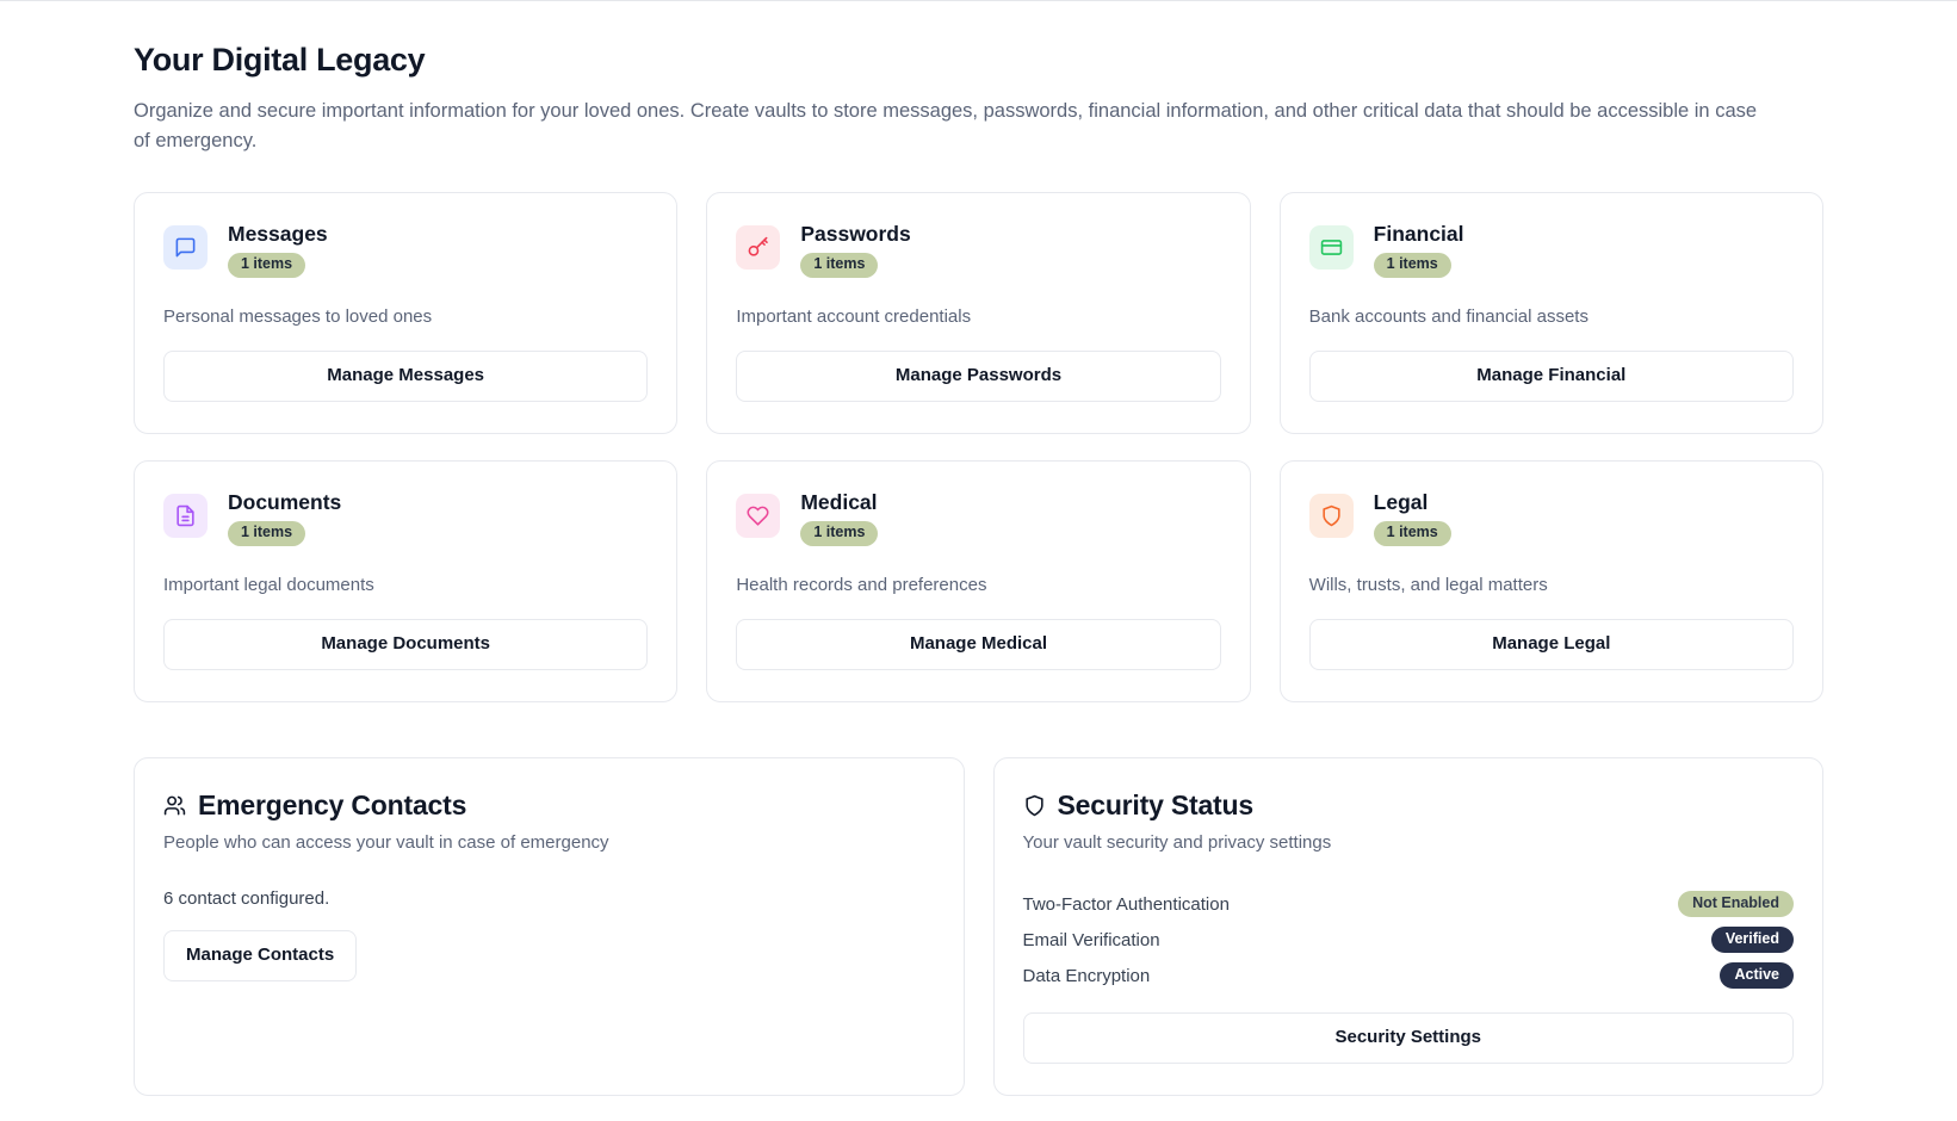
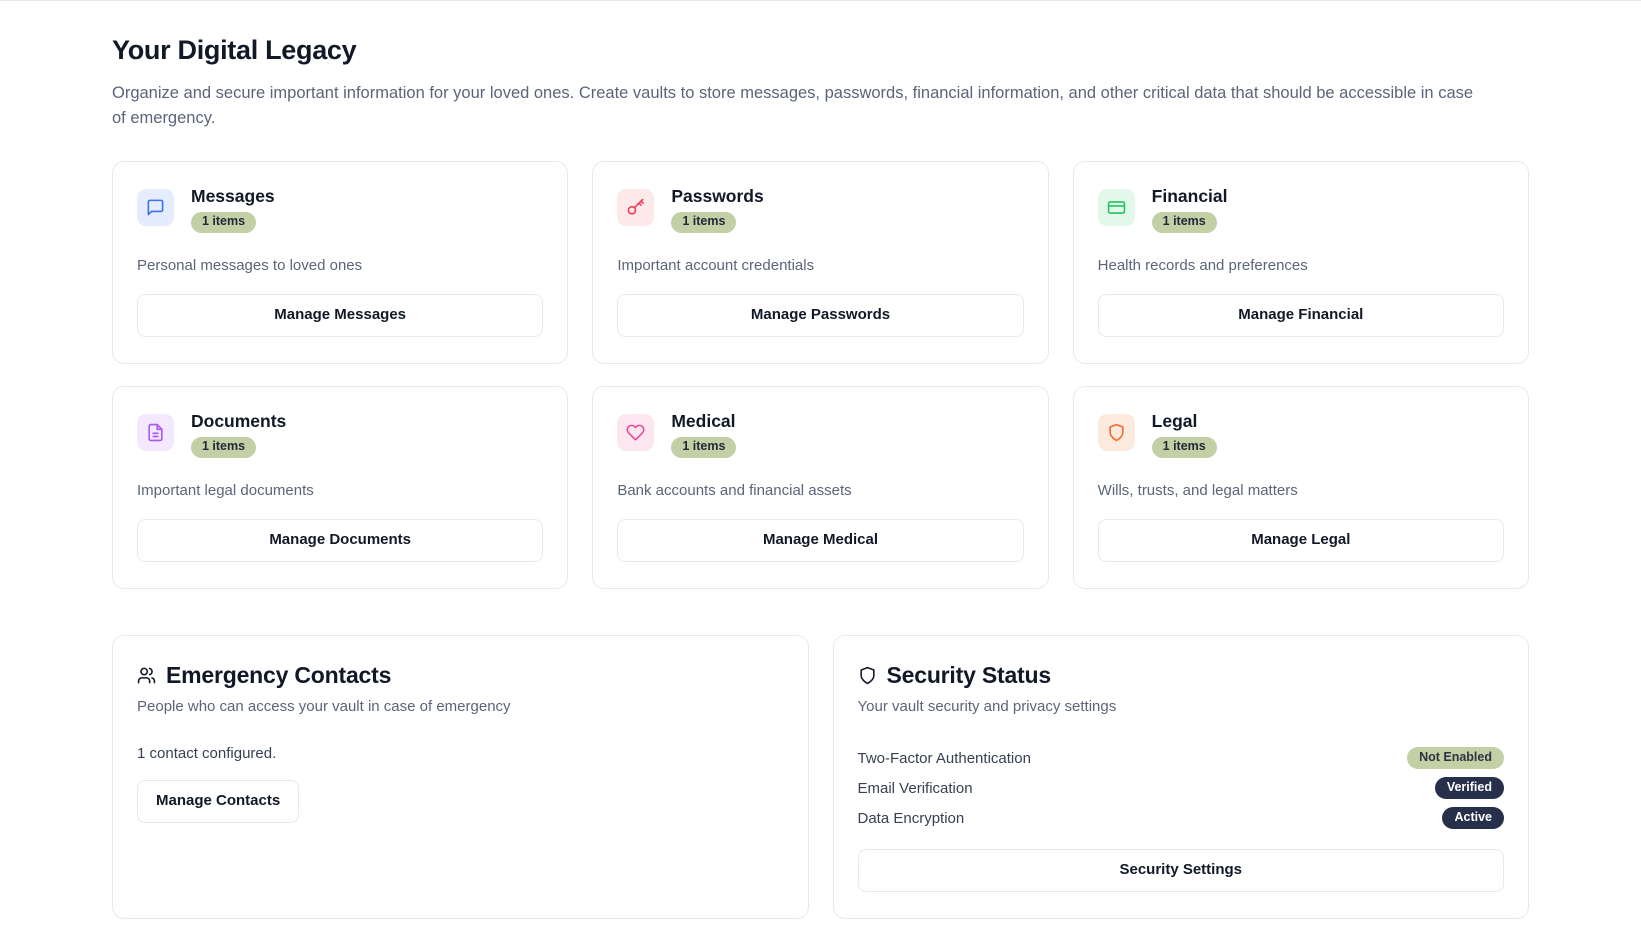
  Your Digital Legacy
  Organize and secure important information for your loved ones. Create vaults to store messages, passwords, financial information, and other critical data that should be accessible in case of emergency.
  Messages
  1 items
  Personal messages to loved ones
  Manage Messages
  Passwords
  1 items
  Important account credentials
  Manage Passwords
  Financial
  1 items
- Bank accounts and financial assets
+ Health records and preferences
  Manage Financial
  Documents
  1 items
  Important legal documents
  Manage Documents
  Medical
  1 items
- Health records and preferences
+ Bank accounts and financial assets
  Manage Medical
  Legal
  1 items
  Wills, trusts, and legal matters
  Manage Legal
  Emergency Contacts
  People who can access your vault in case of emergency
- 6 contact configured.
+ 1 contact configured.
  Manage Contacts
  Security Status
  Your vault security and privacy settings
  Two-Factor Authentication
  Not Enabled
  Email Verification
  Verified
  Data Encryption
  Active
  Security Settings
